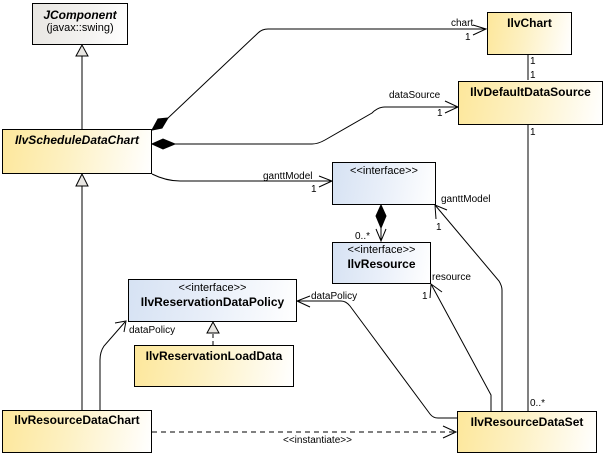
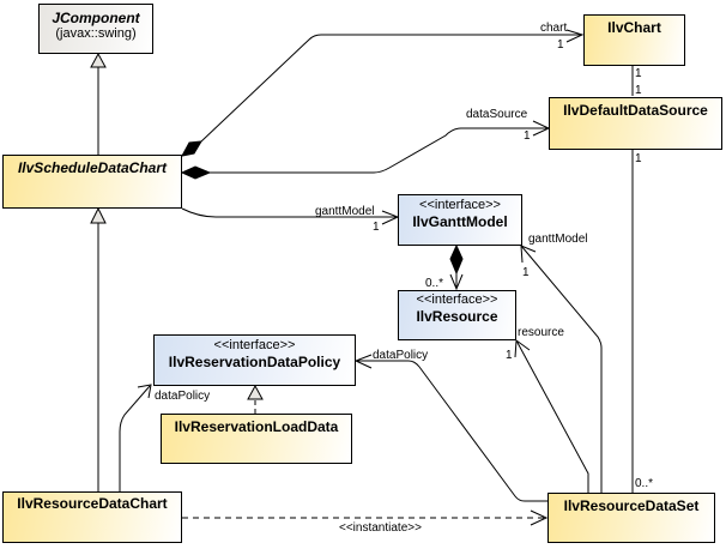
  JComponent
  (javax::swing)
  IlvScheduleDataChart
  IlvChart
  IlvDefaultDataSource
  <<interface>>
+ IlvGanttModel
  <<interface>>
  IlvResource
  <<interface>>
  IlvReservationDataPolicy
  IlvReservationLoadData
  IlvResourceDataChart
  IlvResourceDataSet
  chart
  1
  1
  1
  dataSource
  1
  1
  0..*
  ganttModel
  1
  0..*
  ganttModel
  1
  resource
  1
  dataPolicy
  dataPolicy
  <<instantiate>>
